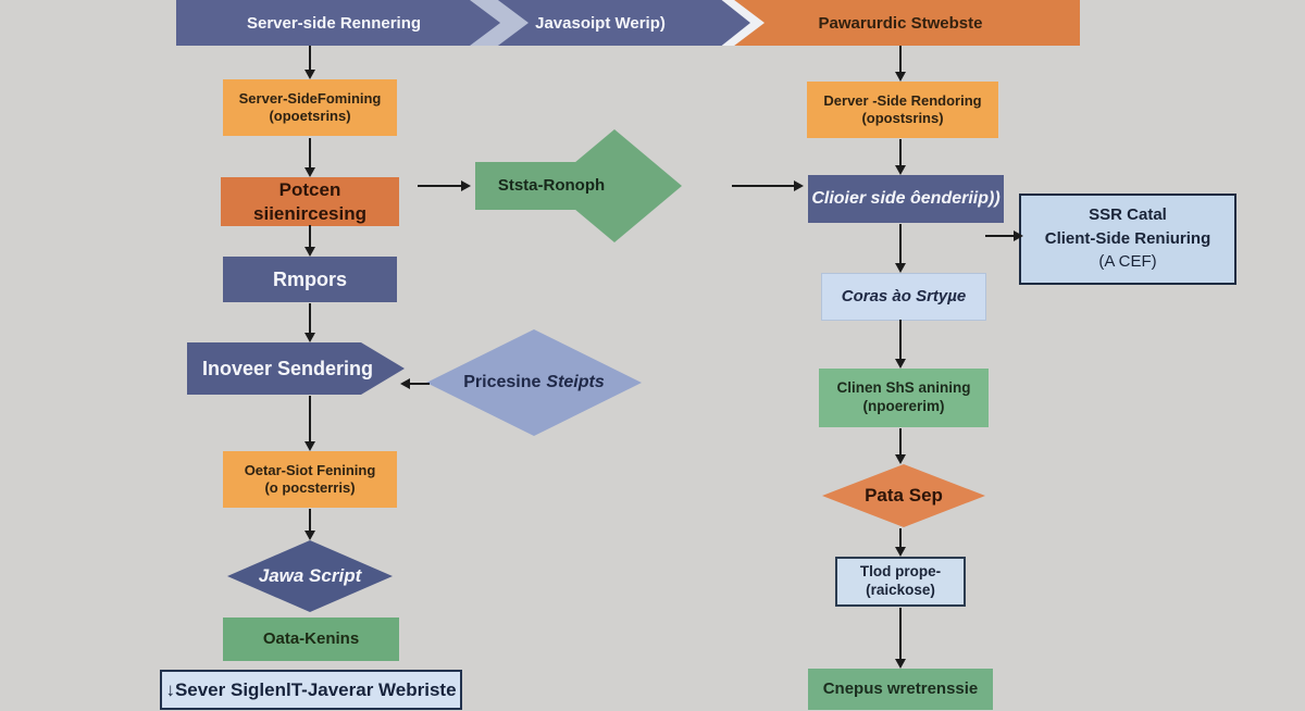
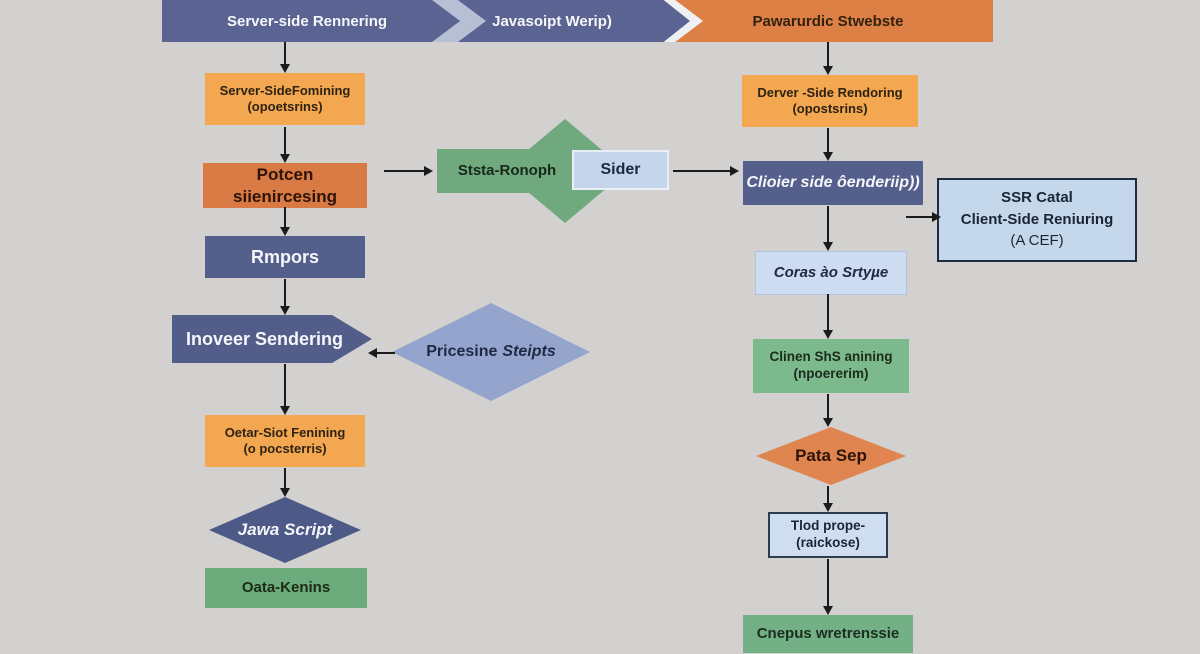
  Server-side Rennering
  Javasoipt Werip)
  Pawarurdic Stwebste
  Server-SideFomining
  (opoetsrins)
  Potcen siienircesing
  Rmpors
  Inoveer Sendering
  Oetar-Siot Fenining
  (o pocsterris)
  Jawa Script
  Oata-Kenins
- ↓Sever SiglenlT-Javerar Webriste
  Ststa-Ronoph
+ Sider
  Pricesine
  Steipts
  Derver -Side Rendoring
  (opostsrins)
  Clioier side ôenderiip))
  SSR Catal
  Client-Side Reniuring
  (A CEF)
  Coras ào Srtyµe
  Clinen ShS anining
  (npoererim)
  Pata Sep
  Tlod prope-
  (raickose)
  Cnepus wretrenssie
